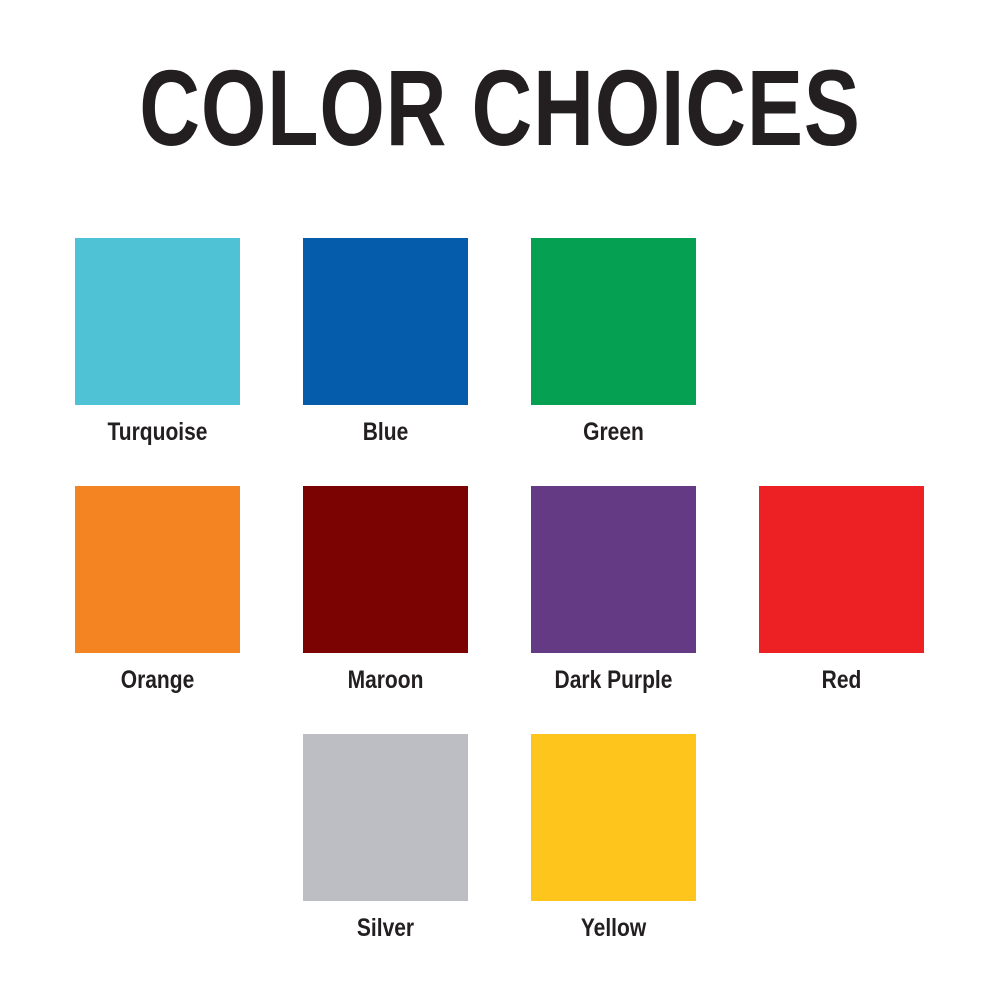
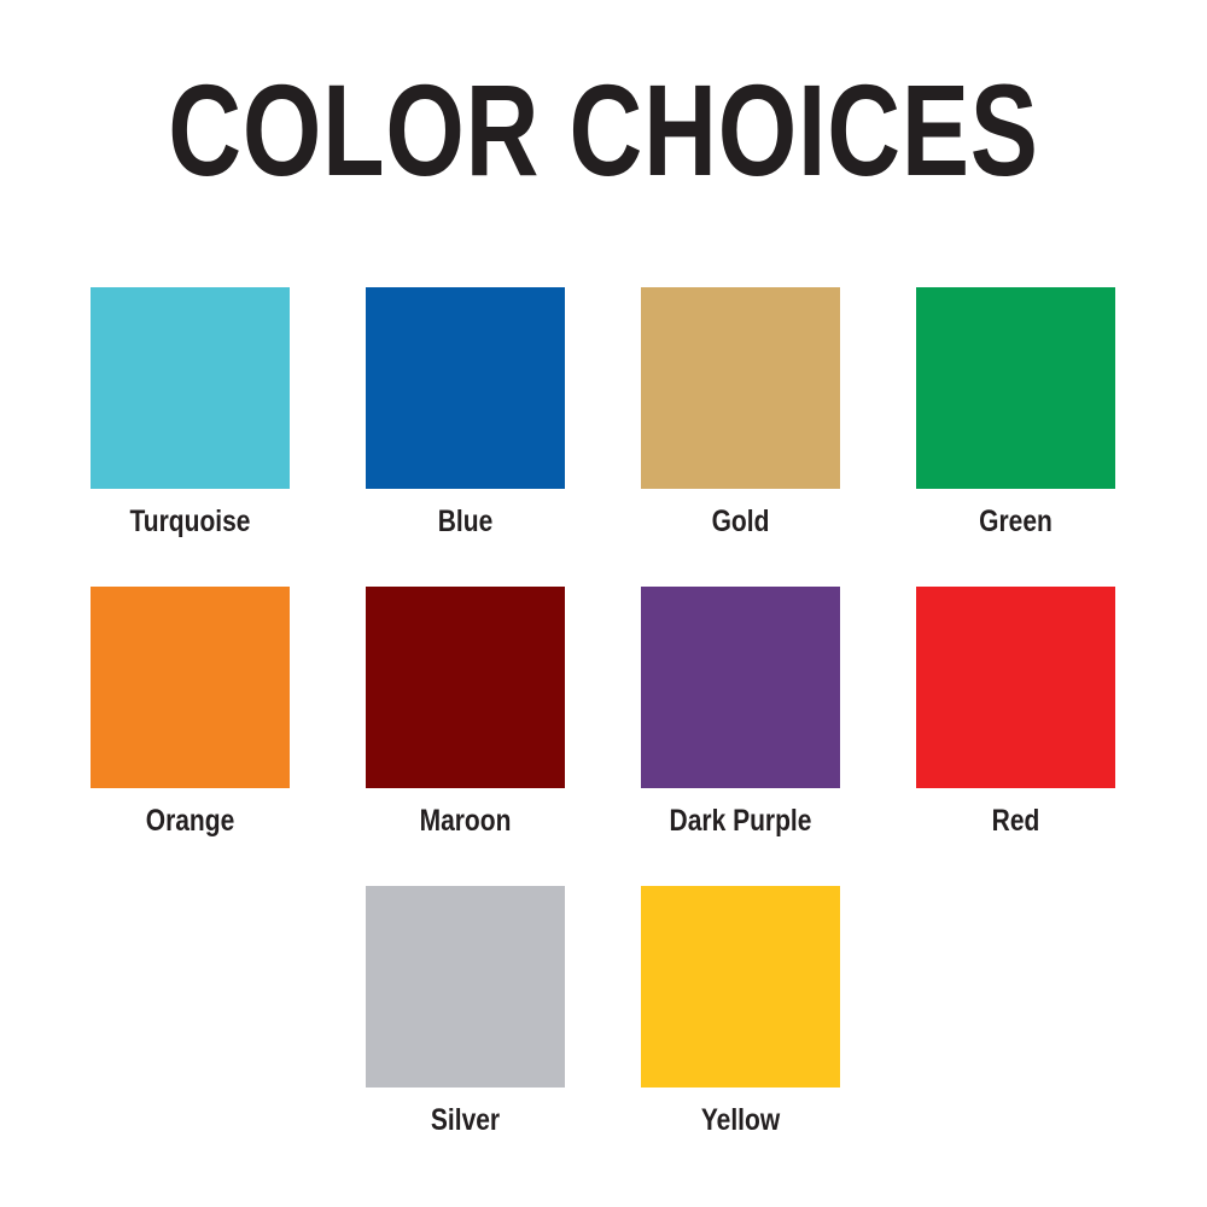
  COLOR CHOICES
  Turquoise
  Blue
+ Gold
  Green
  Orange
  Maroon
  Dark Purple
  Red
  Silver
  Yellow
